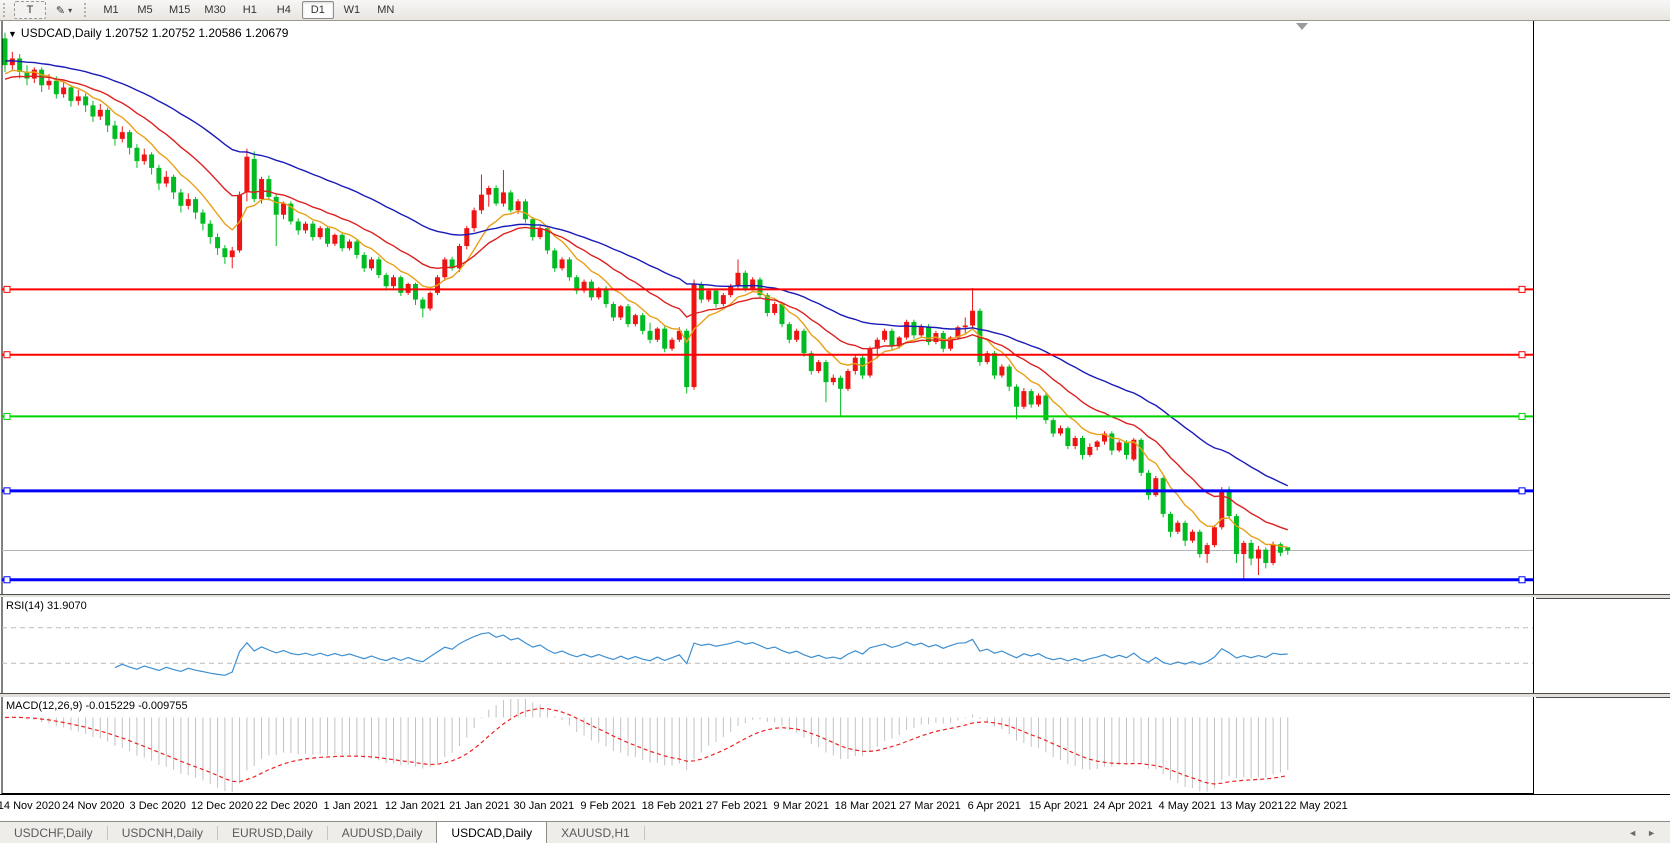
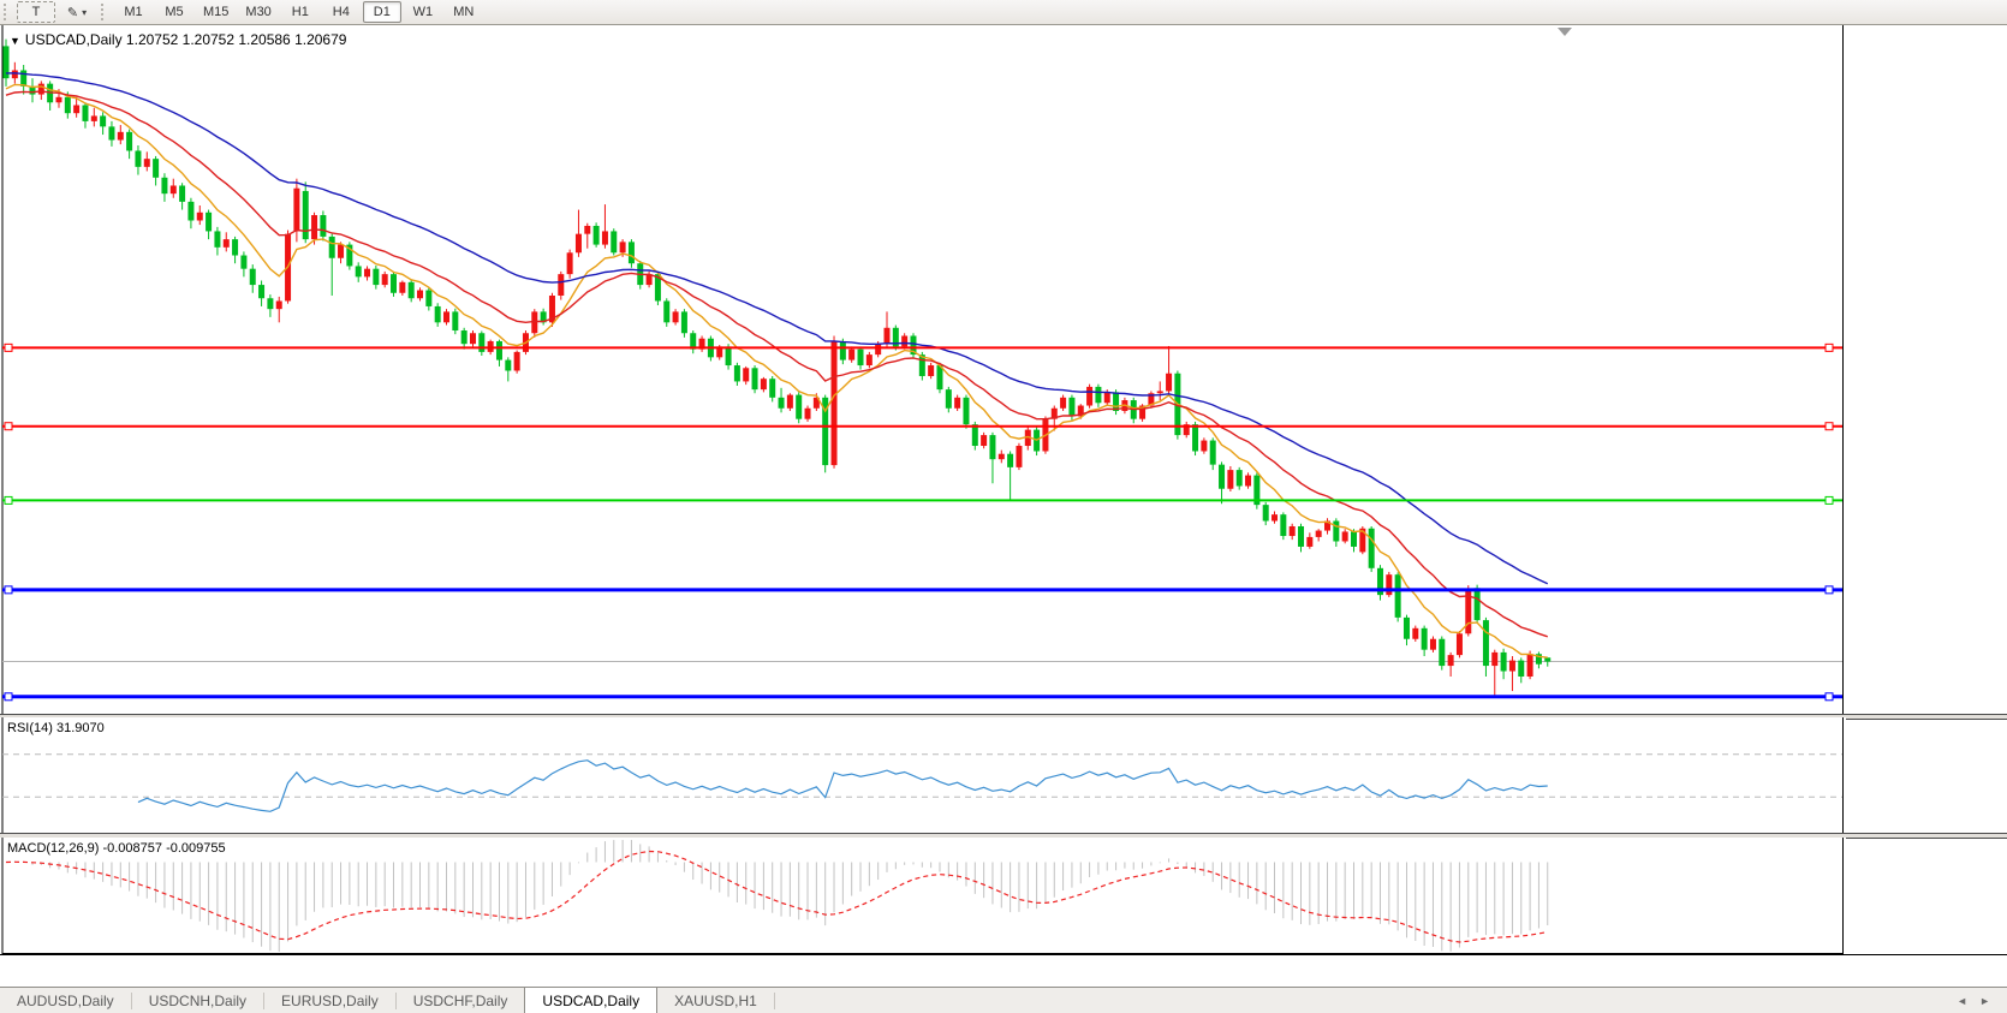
  T
  ✎
  ▾
  M1
  M5
  M15
  M30
  H1
  H4
  D1
  W1
  MN
  ▼ USDCAD,Daily 1.20752 1.20752 1.20586 1.20679
  RSI(14) 31.9070
- MACD(12,26,9) -0.015229 -0.009755
+ MACD(12,26,9) -0.008757 -0.009755
- 14 Nov 2020
- 24 Nov 2020
- 3 Dec 2020
- 12 Dec 2020
- 22 Dec 2020
- 1 Jan 2021
- 12 Jan 2021
- 21 Jan 2021
- 30 Jan 2021
- 9 Feb 2021
- 18 Feb 2021
- 27 Feb 2021
- 9 Mar 2021
- 18 Mar 2021
- 27 Mar 2021
- 6 Apr 2021
- 15 Apr 2021
- 24 Apr 2021
- 4 May 2021
- 13 May 2021
- 22 May 2021
- USDCHF,Daily
+ AUDUSD,Daily
  USDCNH,Daily
  EURUSD,Daily
- AUDUSD,Daily
+ USDCHF,Daily
  USDCAD,Daily
  XAUUSD,H1
  ◄
  ►
